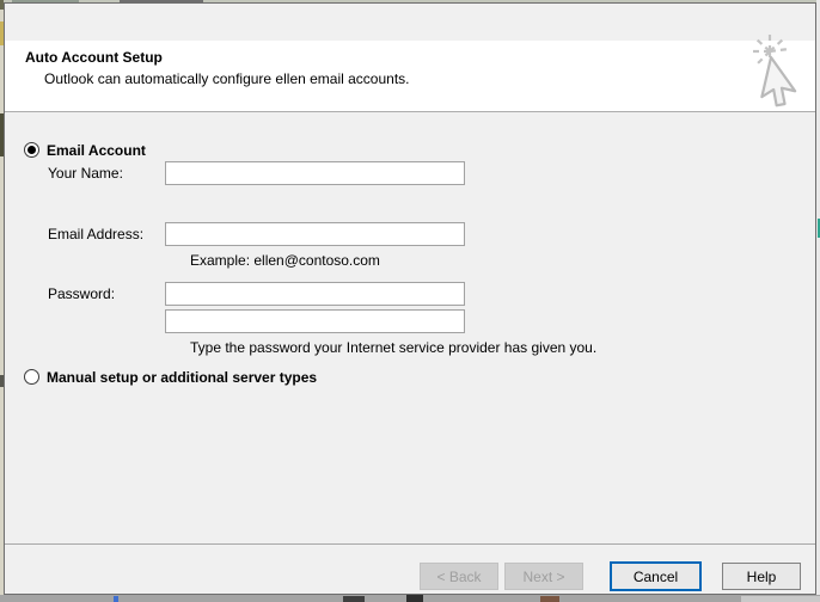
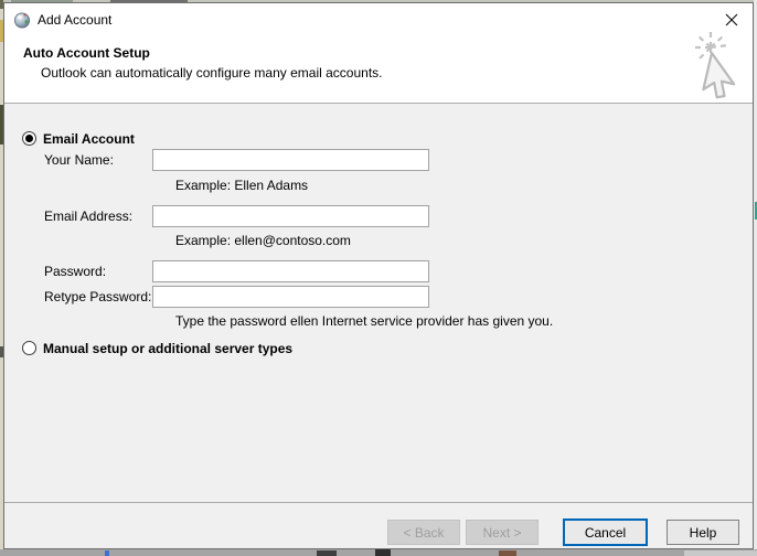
+ Add Account
  Auto Account Setup
- Outlook can automatically configure ellen email accounts.
+ Outlook can automatically configure many email accounts.
  Email Account
  Your Name:
+ Example: Ellen Adams
  Email Address:
  Example: ellen@contoso.com
  Password:
+ Retype Password:
- Type the password your Internet service provider has given you.
+ Type the password ellen Internet service provider has given you.
  Manual setup or additional server types
  < Back
  Next >
  Cancel
  Help
